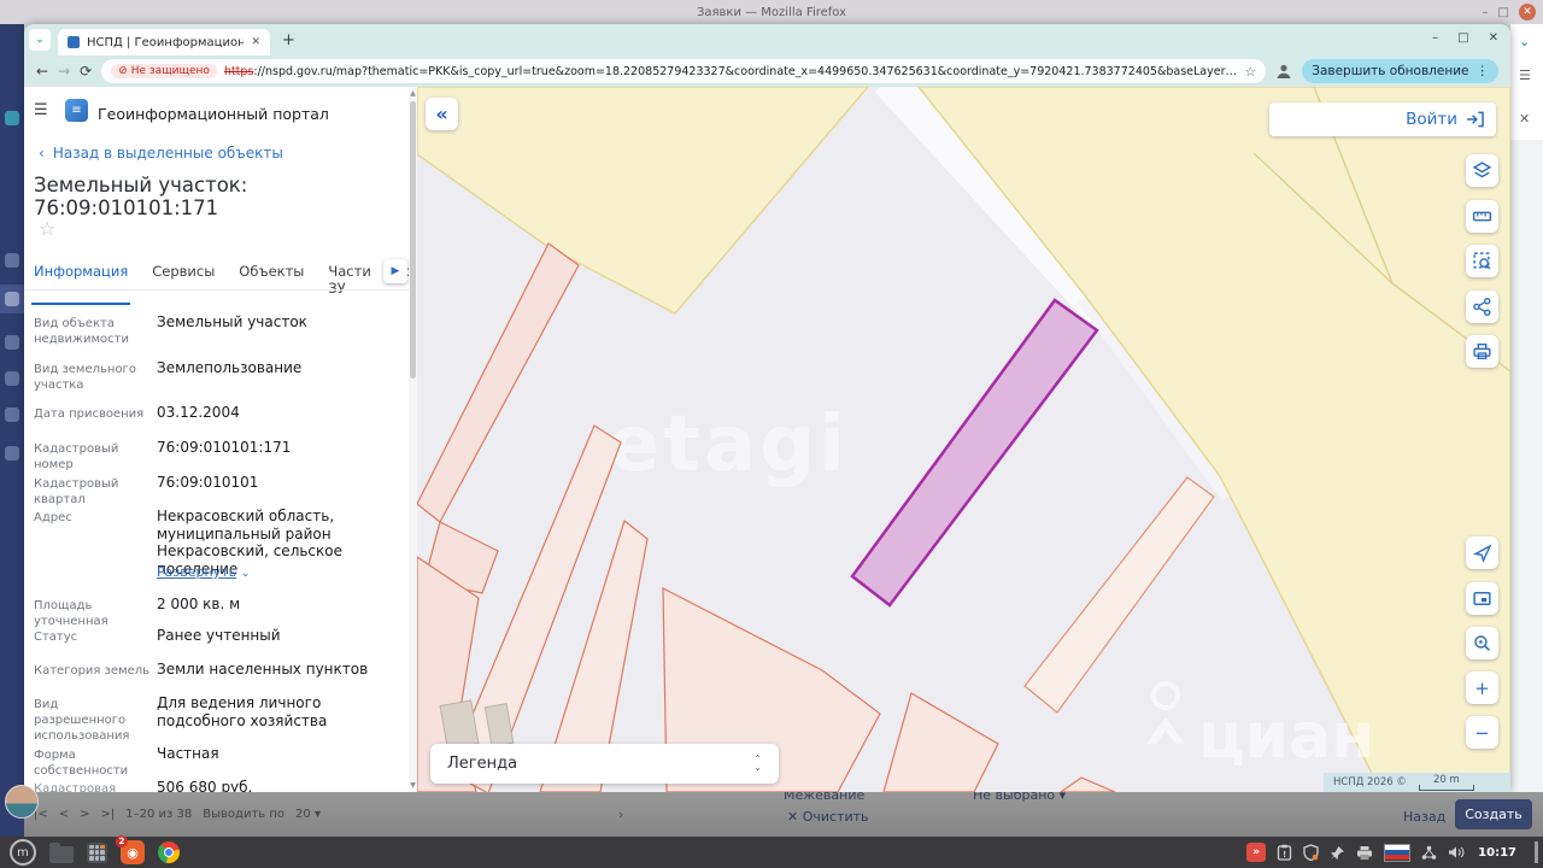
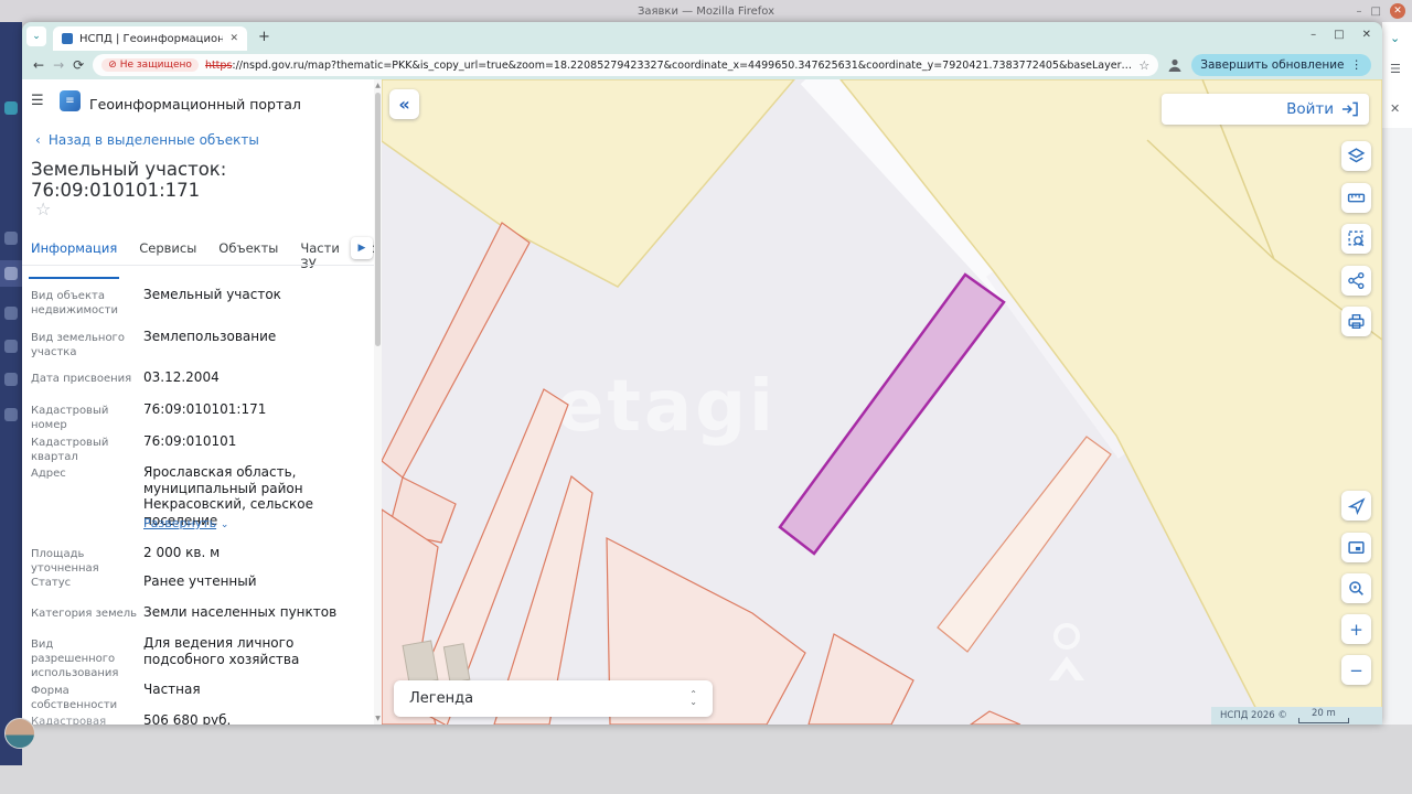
  Заявки — Mozilla Firefox
  –
  □
  ✕
  ⌄
  ☰
  ✕
  ⌄
  НСПД | Геоинформацион
  ✕
  +
  –
  □
  ✕
  ←
  →
  ⟳
  ⊘
  Не защищено
  https://nspd.gov.ru/map?thematic=PKK&is_copy_url=true&zoom=18.22085279423327&coordinate_x=4499650.347625631&coordinate_y=7920421.7383772405&baseLayerId
  ☆
  Завершить обновление
  ⋮
  ☰
  ≡
  Геоинформационный портал
  ‹
  Назад в выделенные объекты
  Земельный участок: 76:09:010101:171
  ☆
  Информация
  Сервисы
  Объекты
  Части ЗУ
  ▶
  Вид объекта недвижимости
  Земельный участок
  Вид земельного участка
  Землепользование
  Дата присвоения
  03.12.2004
  Кадастровый номер
  76:09:010101:171
  Кадастровый квартал
  76:09:010101
  Адрес
- Некрасовский область, муниципальный район Некрасовский, сельское поселение
+ Ярославская область, муниципальный район Некрасовский, сельское поселение
  Развернуть ⌄
  Площадь уточненная
  2 000 кв. м
  Статус
  Ранее учтенный
  Категория земель
  Земли населенных пунктов
  Вид разрешенного использования
  Для ведения личного подсобного хозяйства
  Форма собственности
  Частная
  506 680 руб.
  etagi
- циан
  «
  Войти
  +
  −
  Легенда
  ⌃
  ⌄
  НСПД 2026 ©
  20 m
- Межевание
- Не выбрано ▾
- |<
- <
- >
- >|
- 1–20 из 38
- Выводить по
- 20 ▾
- ›
- ✕ Очистить
- Назад
- Создать
- m
- ◉
- 2
- »
- !
- 10:17
